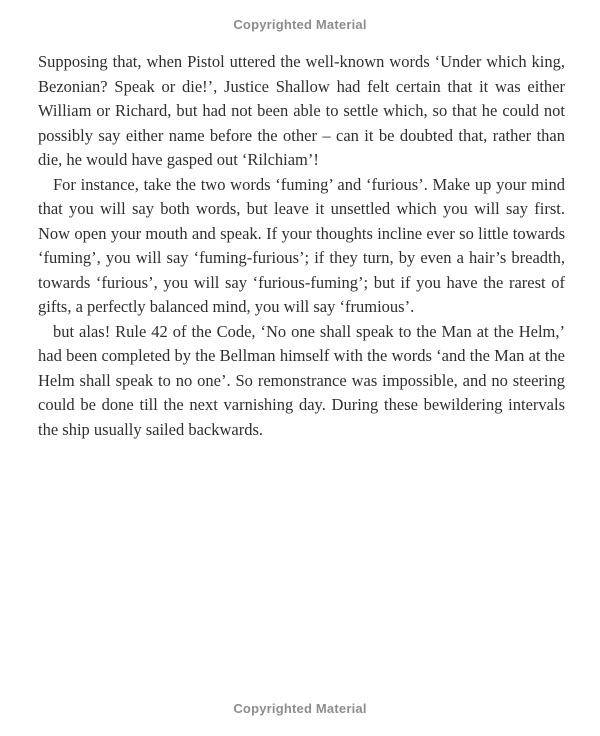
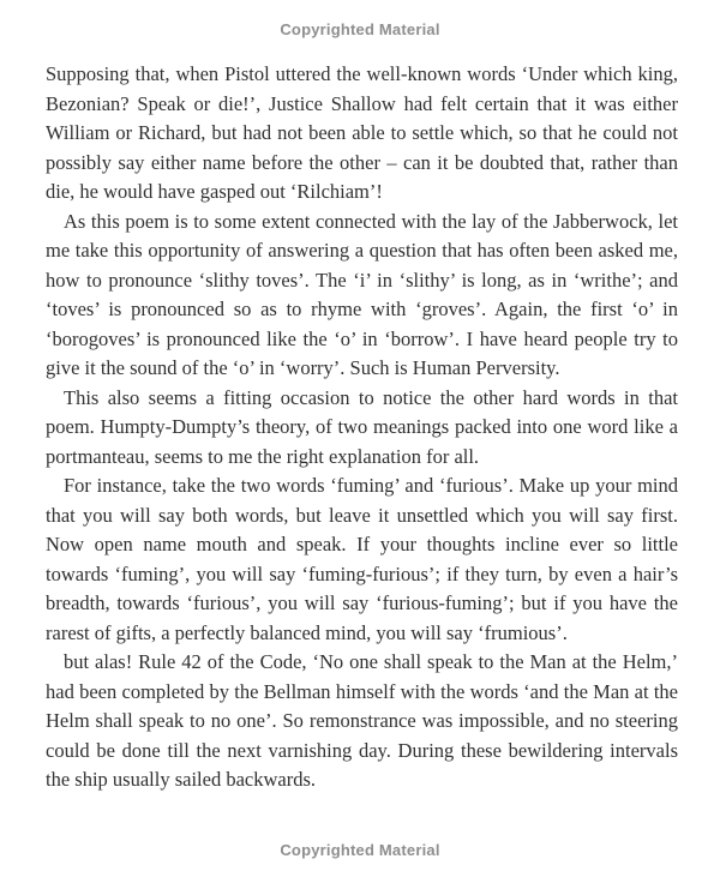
  Copyrighted Material
  Supposing that, when Pistol uttered the well-known words ‘Under which king, Bezonian? Speak or die!’, Justice Shallow had felt certain that it was either William or Richard, but had not been able to settle which, so that he could not possibly say either name before the other – can it be doubted that, rather than die, he would have gasped out ‘Rilchiam’!
+ As this poem is to some extent connected with the lay of the Jabberwock, let me take this opportunity of answering a question that has often been asked me, how to pronounce ‘slithy toves’. The ‘i’ in ‘slithy’ is long, as in ‘writhe’; and ‘toves’ is pronounced so as to rhyme with ‘groves’. Again, the first ‘o’ in ‘borogoves’ is pronounced like the ‘o’ in ‘borrow’. I have heard people try to give it the sound of the ‘o’ in ‘worry’. Such is Human Perversity.
+ This also seems a fitting occasion to notice the other hard words in that poem. Humpty-Dumpty’s theory, of two meanings packed into one word like a portmanteau, seems to me the right explanation for all.
- For instance, take the two words ‘fuming’ and ‘furious’. Make up your mind that you will say both words, but leave it unsettled which you will say first. Now open your mouth and speak. If your thoughts incline ever so little towards ‘fuming’, you will say ‘fuming-furious’; if they turn, by even a hair’s breadth, towards ‘furious’, you will say ‘furious-fuming’; but if you have the rarest of gifts, a perfectly balanced mind, you will say ‘frumious’.
+ For instance, take the two words ‘fuming’ and ‘furious’. Make up your mind that you will say both words, but leave it unsettled which you will say first. Now open name mouth and speak. If your thoughts incline ever so little towards ‘fuming’, you will say ‘fuming-furious’; if they turn, by even a hair’s breadth, towards ‘furious’, you will say ‘furious-fuming’; but if you have the rarest of gifts, a perfectly balanced mind, you will say ‘frumious’.
  but alas! Rule 42 of the Code, ‘No one shall speak to the Man at the Helm,’ had been completed by the Bellman himself with the words ‘and the Man at the Helm shall speak to no one’. So remonstrance was impossible, and no steering could be done till the next varnishing day. During these bewildering intervals the ship usually sailed backwards.
  Copyrighted Material
